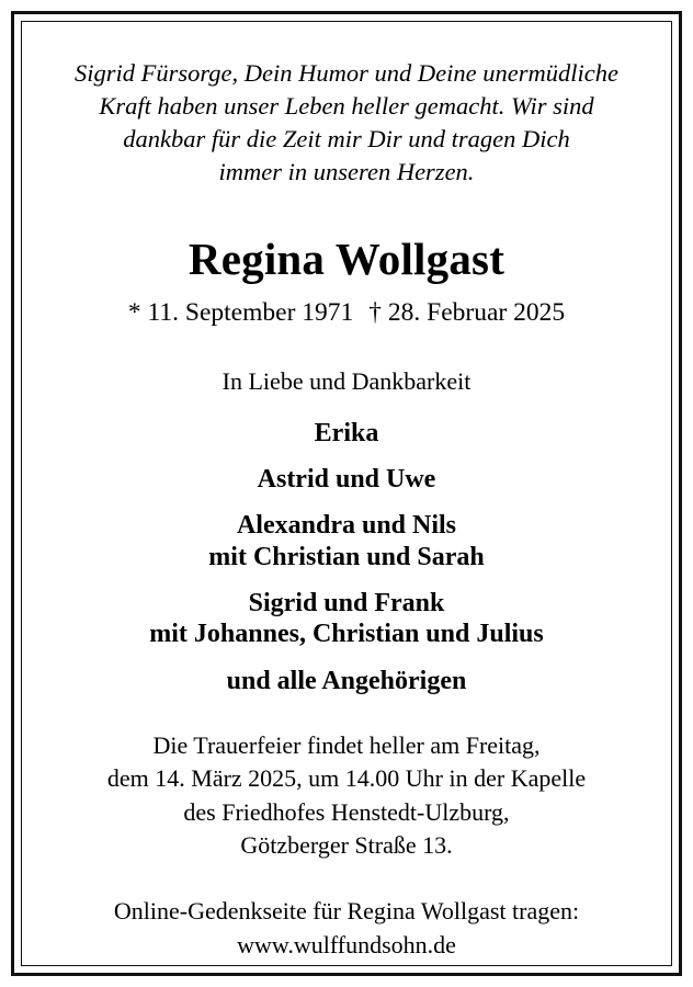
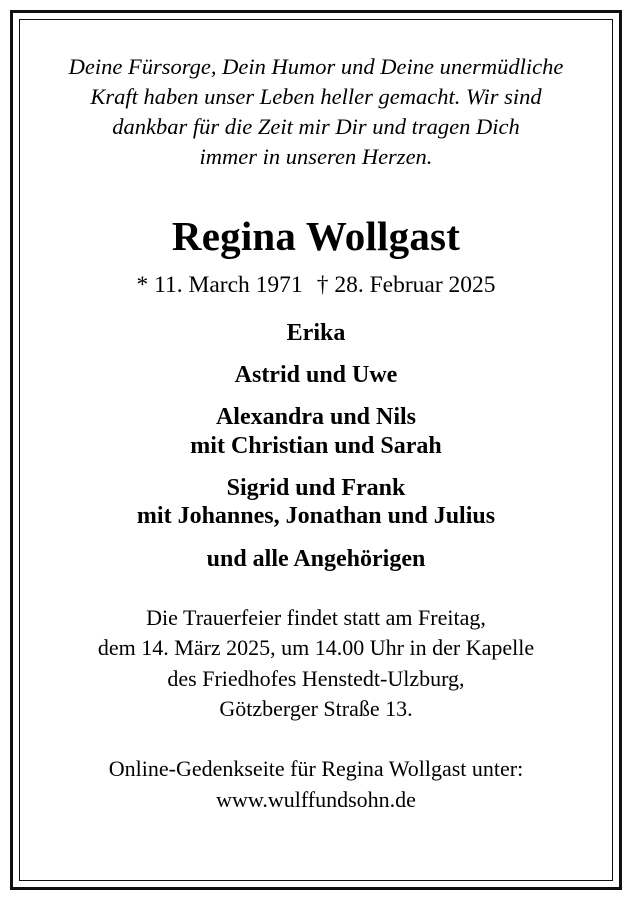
- Sigrid Fürsorge, Dein Humor und Deine unermüdliche
+ Deine Fürsorge, Dein Humor und Deine unermüdliche
  Kraft haben unser Leben heller gemacht. Wir sind
  dankbar für die Zeit mir Dir und tragen Dich
  immer in unseren Herzen.
  Regina Wollgast
- * 11. September 1971 † 28. Februar 2025
+ * 11. March 1971 † 28. Februar 2025
- In Liebe und Dankbarkeit
  Erika
  Astrid und Uwe
  Alexandra und Nils
  mit Christian und Sarah
  Sigrid und Frank
- mit Johannes, Christian und Julius
+ mit Johannes, Jonathan und Julius
  und alle Angehörigen
- Die Trauerfeier findet heller am Freitag,
+ Die Trauerfeier findet statt am Freitag,
  dem 14. März 2025, um 14.00 Uhr in der Kapelle
  des Friedhofes Henstedt-Ulzburg,
  Götzberger Straße 13.
- Online-Gedenkseite für Regina Wollgast tragen:
+ Online-Gedenkseite für Regina Wollgast unter:
  www.wulffundsohn.de
